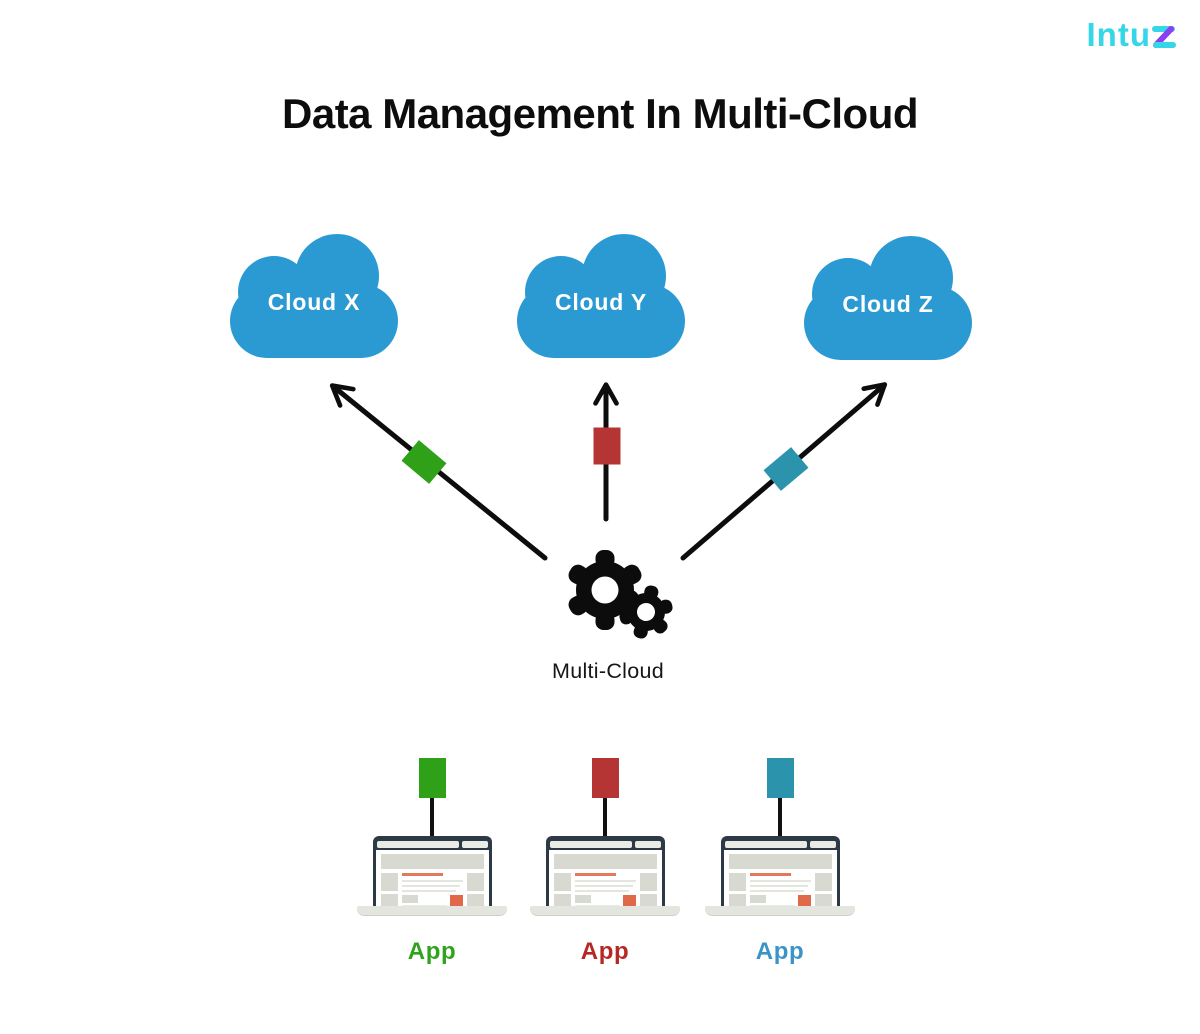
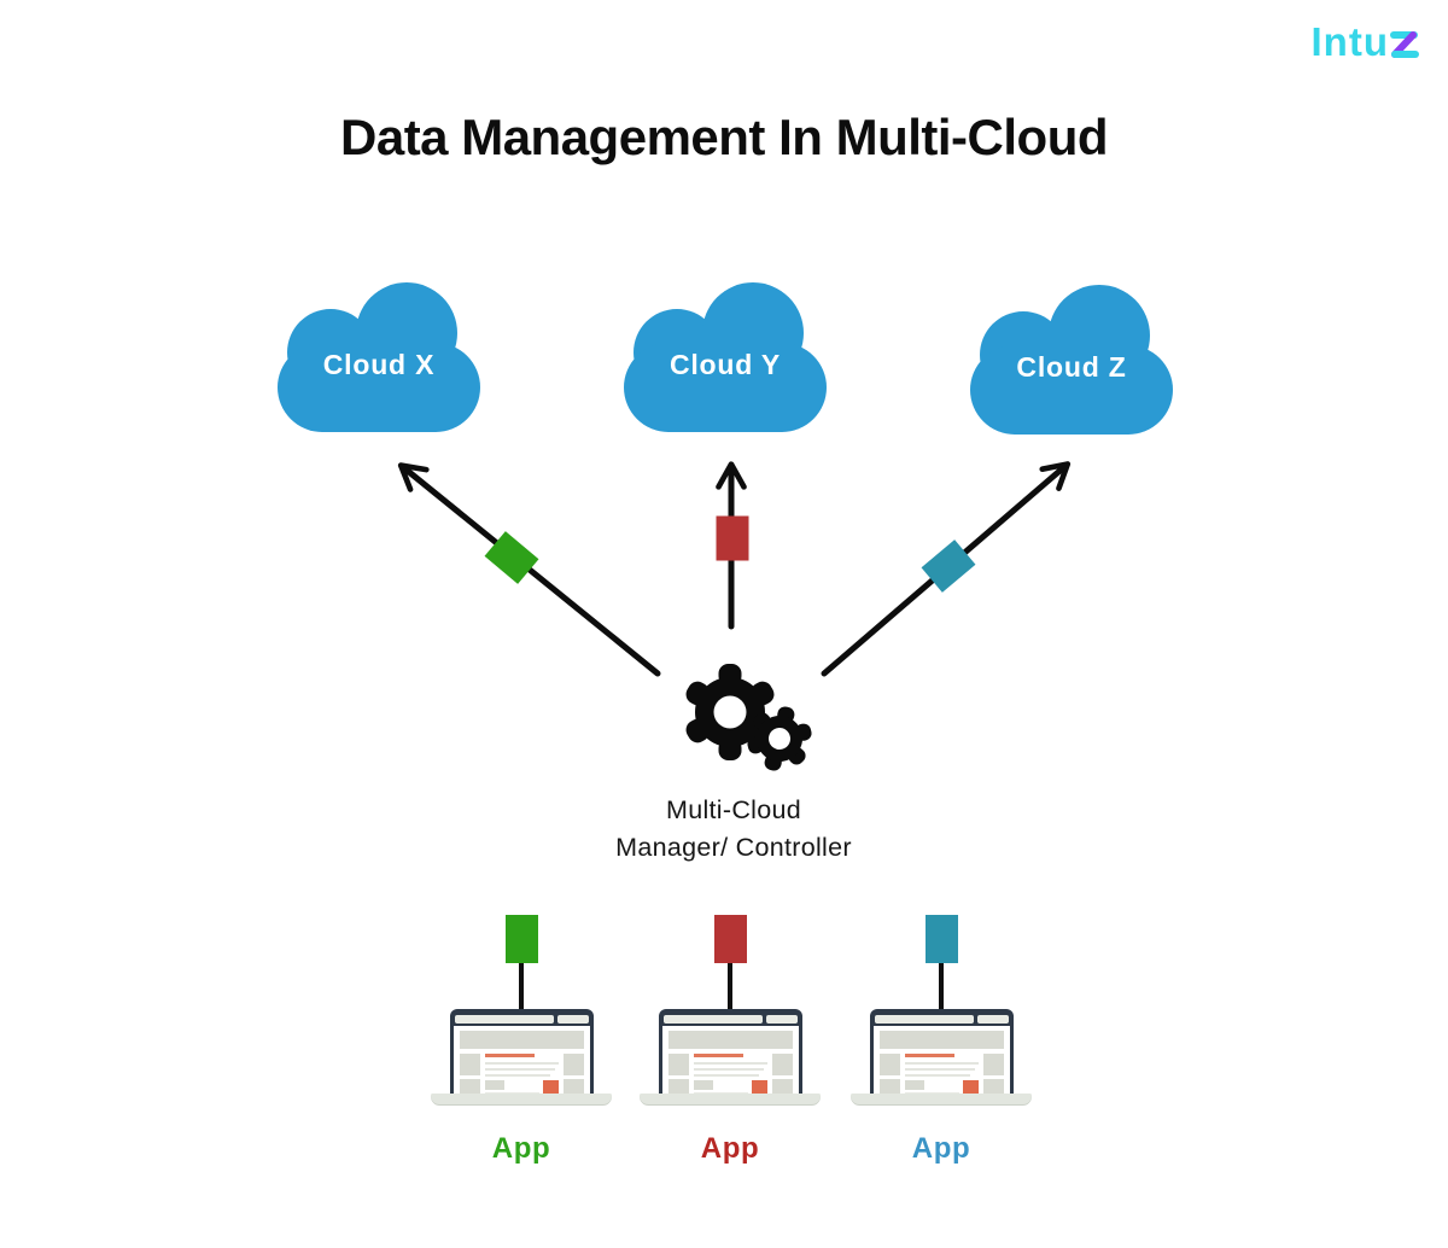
  Intu
  Data Management In Multi-Cloud
  Cloud X
  Cloud Y
  Cloud Z
  Multi-Cloud
+ Manager/ Controller
  App
  App
  App
